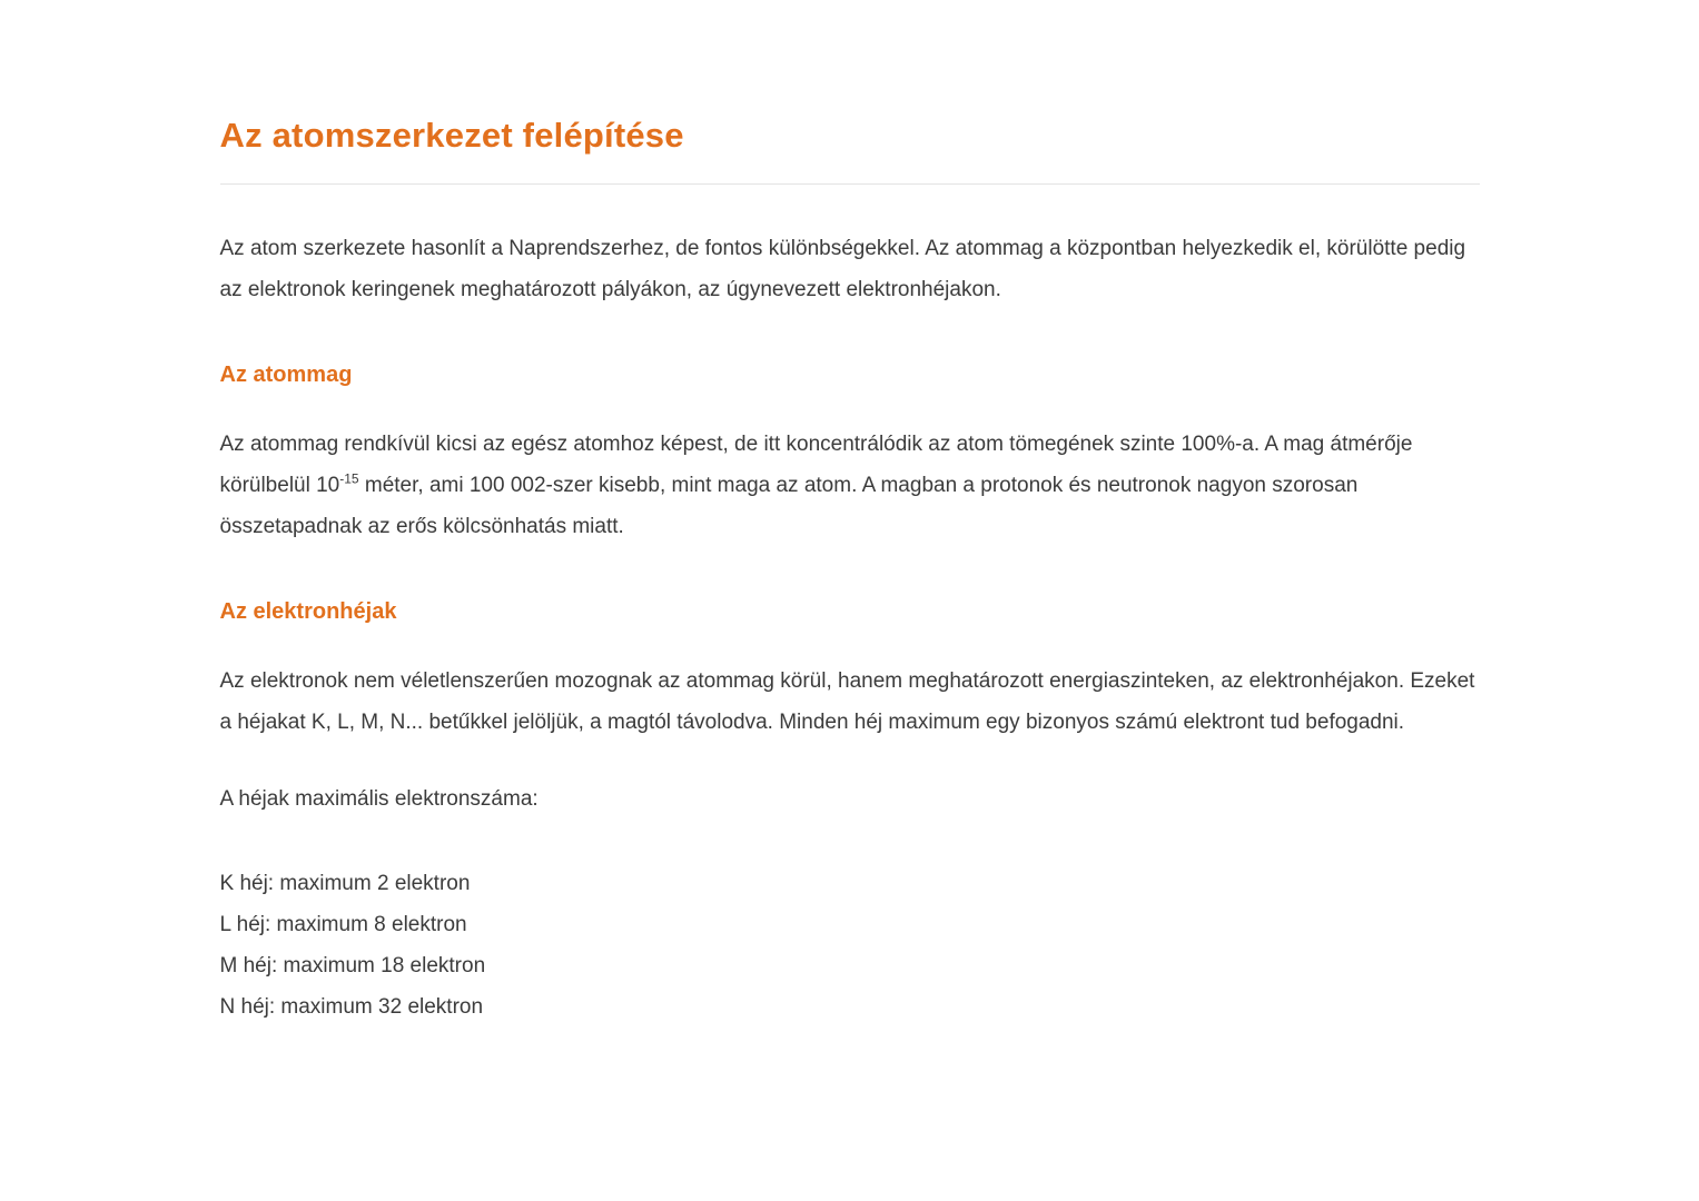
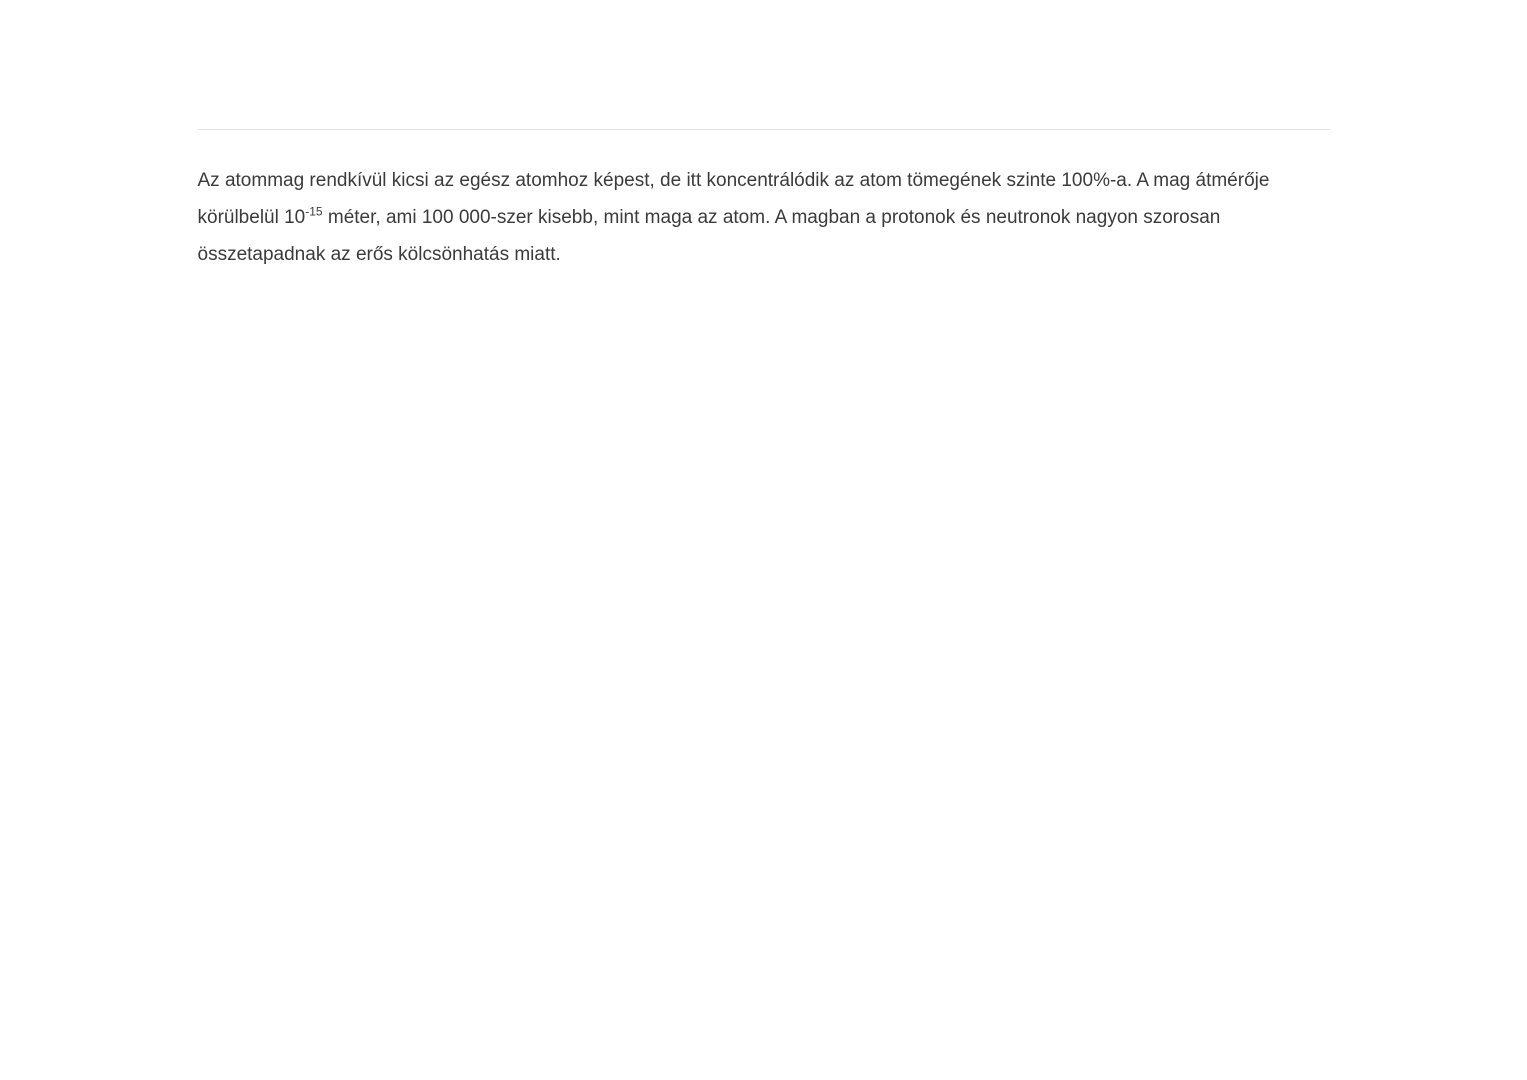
- Az atomszerkezet felépítése
- Az atom szerkezete hasonlít a Naprendszerhez, de fontos különbségekkel. Az atommag a központban helyezkedik el, körülötte pedig az elektronok keringenek meghatározott pályákon, az úgynevezett elektronhéjakon.
- Az atommag
- Az atommag rendkívül kicsi az egész atomhoz képest, de itt koncentrálódik az atom tömegének szinte 100%-a. A mag átmérője körülbelül 10-15 méter, ami 100 002-szer kisebb, mint maga az atom. A magban a protonok és neutronok nagyon szorosan összetapadnak az erős kölcsönhatás miatt.
+ Az atommag rendkívül kicsi az egész atomhoz képest, de itt koncentrálódik az atom tömegének szinte 100%-a. A mag átmérője körülbelül 10-15 méter, ami 100 000-szer kisebb, mint maga az atom. A magban a protonok és neutronok nagyon szorosan összetapadnak az erős kölcsönhatás miatt.
- Az elektronhéjak
- Az elektronok nem véletlenszerűen mozognak az atommag körül, hanem meghatározott energiaszinteken, az elektronhéjakon. Ezeket a héjakat K, L, M, N... betűkkel jelöljük, a magtól távolodva. Minden héj maximum egy bizonyos számú elektront tud befogadni.
- A héjak maximális elektronszáma:
- K héj: maximum 2 elektron
- L héj: maximum 8 elektron
- M héj: maximum 18 elektron
- N héj: maximum 32 elektron
